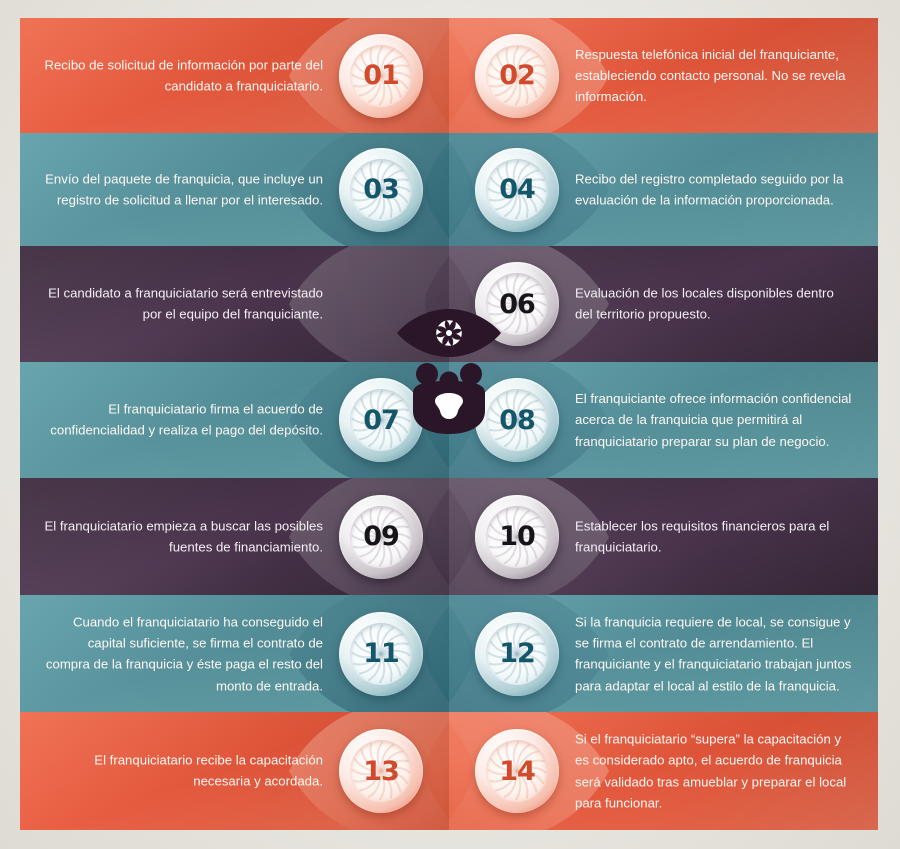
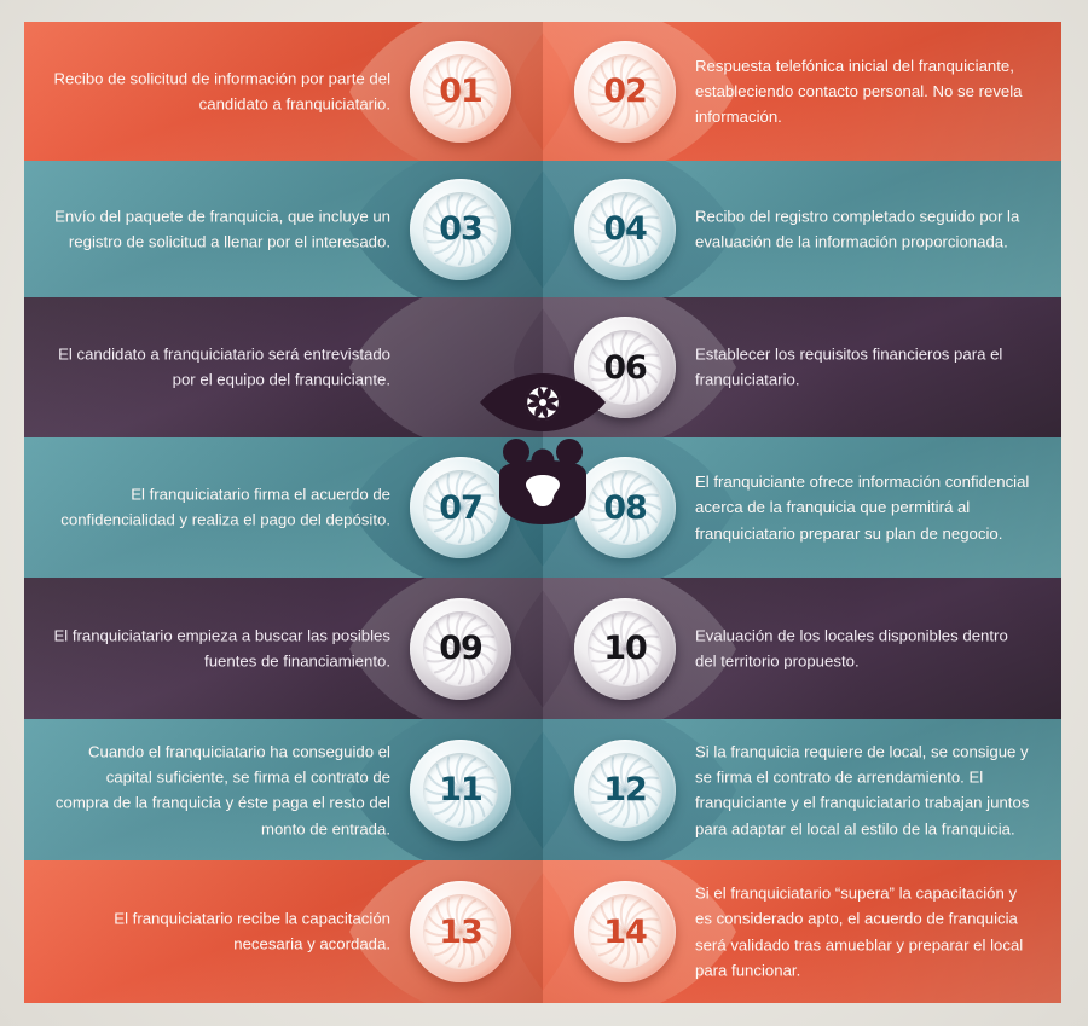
  Recibo de solicitud de información por parte del candidato a franquiciatario.
  01
  Respuesta telefónica inicial del franquiciante, estableciendo contacto personal. No se revela información.
  02
  Envío del paquete de franquicia, que incluye un registro de solicitud a llenar por el interesado.
  03
  Recibo del registro completado seguido por la evaluación de la información proporcionada.
  04
  El candidato a franquiciatario será entrevistado por el equipo del franquiciante.
- Evaluación de los locales disponibles dentro del territorio propuesto.
+ Establecer los requisitos financieros para el franquiciatario.
  06
  El franquiciatario firma el acuerdo de confidencialidad y realiza el pago del depósito.
  07
  El franquiciante ofrece información confidencial acerca de la franquicia que permitirá al franquiciatario preparar su plan de negocio.
  08
  El franquiciatario empieza a buscar las posibles fuentes de financiamiento.
  09
- Establecer los requisitos financieros para el franquiciatario.
+ Evaluación de los locales disponibles dentro del territorio propuesto.
  10
  Cuando el franquiciatario ha conseguido el capital suficiente, se firma el contrato de compra de la franquicia y éste paga el resto del monto de entrada.
  11
  Si la franquicia requiere de local, se consigue y se firma el contrato de arrendamiento. El franquiciante y el franquiciatario trabajan juntos para adaptar el local al estilo de la franquicia.
  12
  El franquiciatario recibe la capacitación necesaria y acordada.
  13
  Si el franquiciatario “supera” la capacitación y es considerado apto, el acuerdo de franquicia será validado tras amueblar y preparar el local para funcionar.
  14
